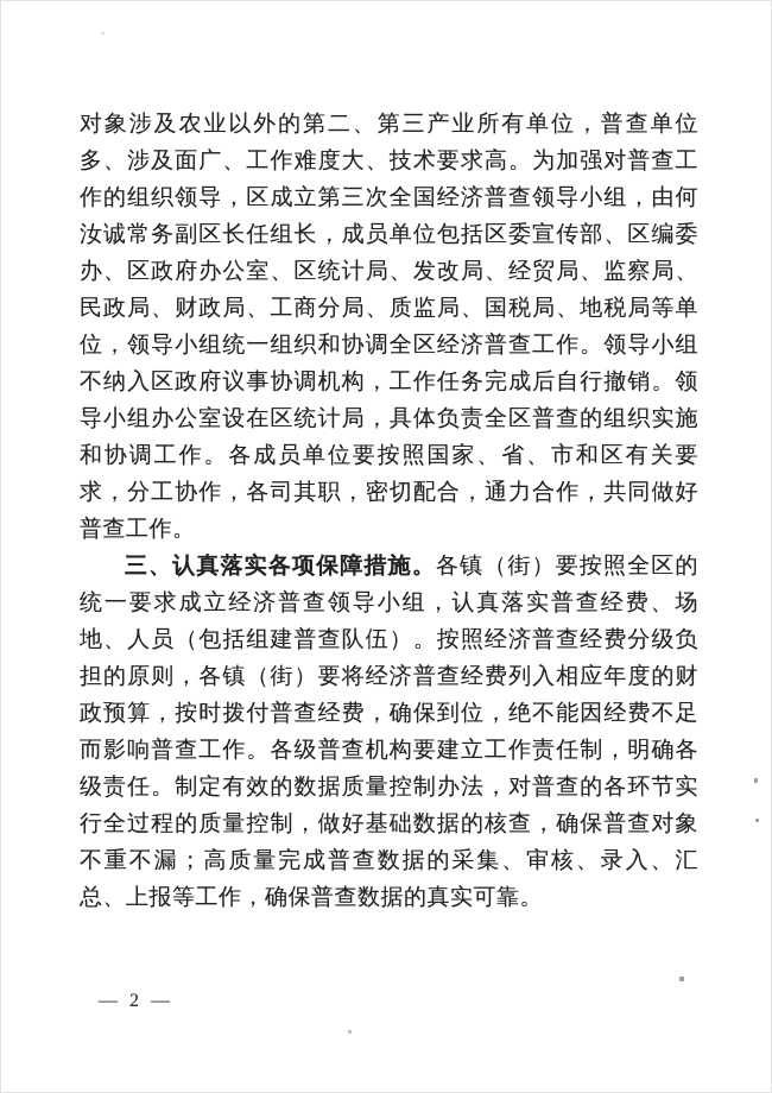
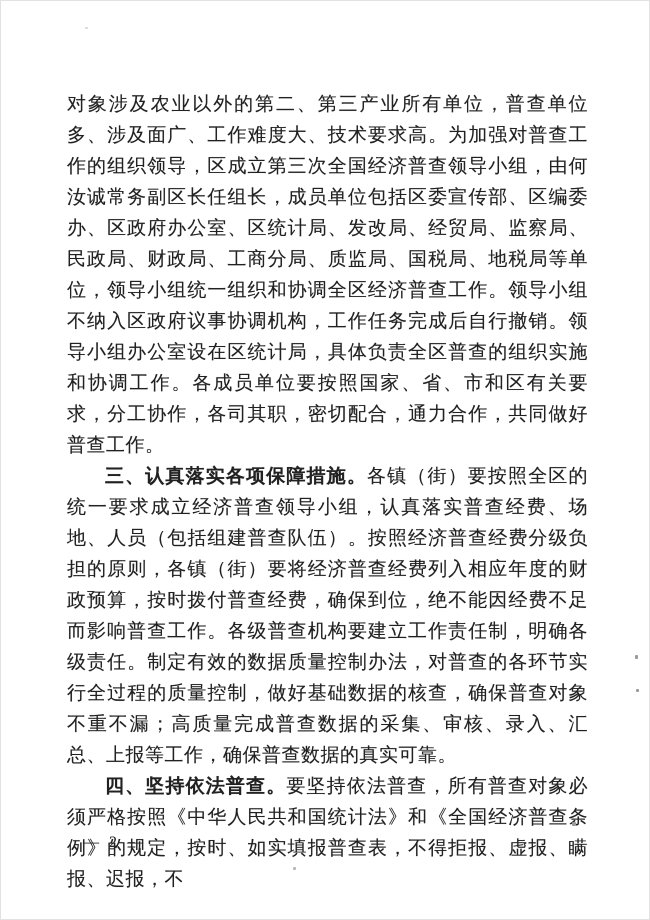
  对象涉及农业以外的第二、第三产业所有单位，普查单位多、涉及面广、工作难度大、技术要求高。为加强对普查工作的组织领导，区成立第三次全国经济普查领导小组，由何汝诚常务副区长任组长，成员单位包括区委宣传部、区编委办、区政府办公室、区统计局、发改局、经贸局、监察局、民政局、财政局、工商分局、质监局、国税局、地税局等单位，领导小组统一组织和协调全区经济普查工作。领导小组不纳入区政府议事协调机构，工作任务完成后自行撤销。领导小组办公室设在区统计局，具体负责全区普查的组织实施和协调工作。各成员单位要按照国家、省、市和区有关要求，分工协作，各司其职，密切配合，通力合作，共同做好普查工作。
  三、认真落实各项保障措施。各镇（街）要按照全区的统一要求成立经济普查领导小组，认真落实普查经费、场地、人员（包括组建普查队伍）。按照经济普查经费分级负担的原则，各镇（街）要将经济普查经费列入相应年度的财政预算，按时拨付普查经费，确保到位，绝不能因经费不足而影响普查工作。各级普查机构要建立工作责任制，明确各级责任。制定有效的数据质量控制办法，对普查的各环节实行全过程的质量控制，做好基础数据的核查，确保普查对象不重不漏；高质量完成普查数据的采集、审核、录入、汇总、上报等工作，确保普查数据的真实可靠。
+ 四、坚持依法普查。要坚持依法普查，所有普查对象必须严格按照《中华人民共和国统计法》和《全国经济普查条例》的规定，按时、如实填报普查表，不得拒报、虚报、瞒报、迟报，不
  — 2 —
